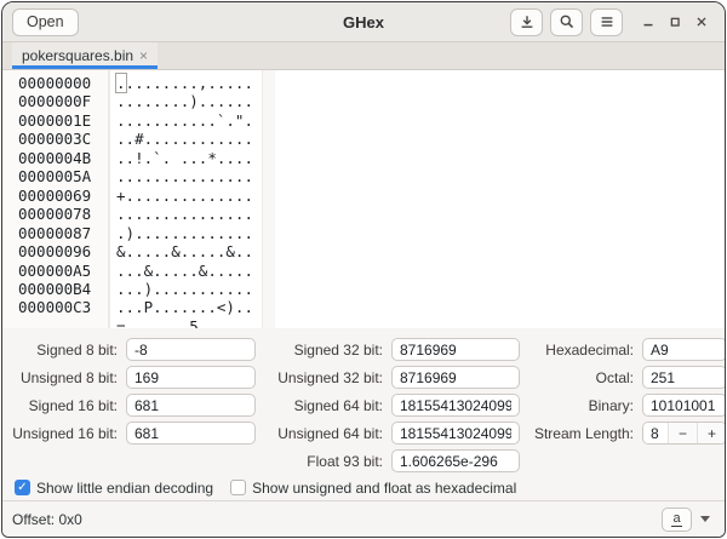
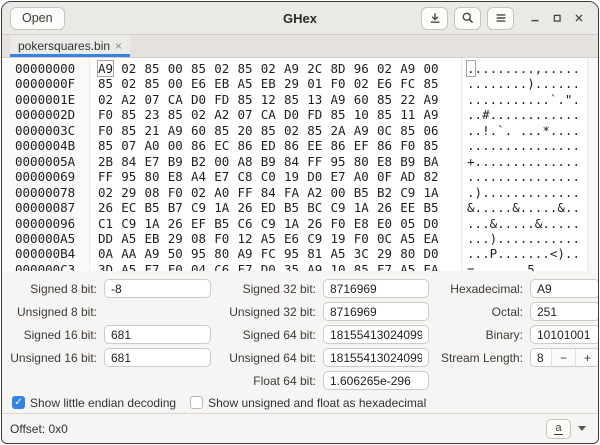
  GHex
  Open
  pokersquares.bin
  ×
  00000000
  0000000F
  0000001E
+ 0000002D
  0000003C
  0000004B
  0000005A
  00000069
  00000078
  00000087
  00000096
  000000A5
  000000B4
  000000C3
+ A9 02 85 00 85 02 85 02 A9 2C 8D 96 02 A9 00
+ 85 02 85 00 E6 EB A5 EB 29 01 F0 02 E6 FC 85
+ 02 A2 07 CA D0 FD 85 12 85 13 A9 60 85 22 A9
+ F0 85 23 85 02 A2 07 CA D0 FD 85 10 85 11 A9
+ F0 85 21 A9 60 85 20 85 02 85 2A A9 0C 85 06
+ 85 07 A0 00 86 EC 86 ED 86 EE 86 EF 86 F0 85
+ 2B 84 E7 B9 B2 00 A8 B9 84 FF 95 80 E8 B9 BA
+ FF 95 80 E8 A4 E7 C8 C0 19 D0 E7 A0 0F AD 82
+ 02 29 08 F0 02 A0 FF 84 FA A2 00 B5 B2 C9 1A
+ 26 EC B5 B7 C9 1A 26 ED B5 BC C9 1A 26 EE B5
+ C1 C9 1A 26 EF B5 C6 C9 1A 26 F0 E8 E0 05 D0
+ DD A5 EB 29 08 F0 12 A5 E6 C9 19 F0 0C A5 EA
+ 0A AA A9 50 95 80 A9 FC 95 81 A5 3C 29 80 D0
+ 3D A5 F7 F0 04 C6 F7 D0 35 A9 10 85 F7 A5 EA
  .........,.....
  ........)......
  ...........`.".
  ..#............
  ..!.`. ...*....
  ...............
  +..............
  ...............
  .).............
  &.....&.....&..
  ...&.....&.....
  ...)...........
  ...P.......<)..
  Signed 8 bit:
  -8
  Unsigned 8 bit:
- 169
  Signed 16 bit:
  681
  Unsigned 16 bit:
  681
  Signed 32 bit:
  8716969
  Unsigned 32 bit:
  8716969
  Signed 64 bit:
  18155413024099
  Unsigned 64 bit:
  18155413024099
- Float 93 bit:
+ Float 64 bit:
  1.606265e-296
  Hexadecimal:
  A9
  Octal:
  251
  Binary:
  10101001
  Stream Length:
  8
  −
  +
  ✓
  Show little endian decoding
  ✓
  Show unsigned and float as hexadecimal
  Offset: 0x0
  a
